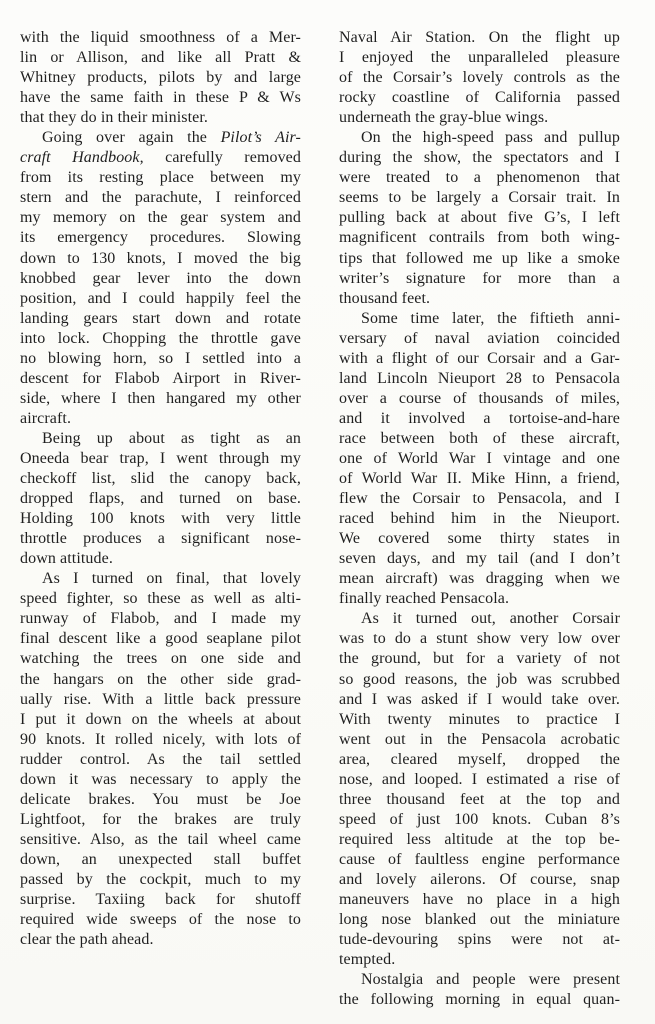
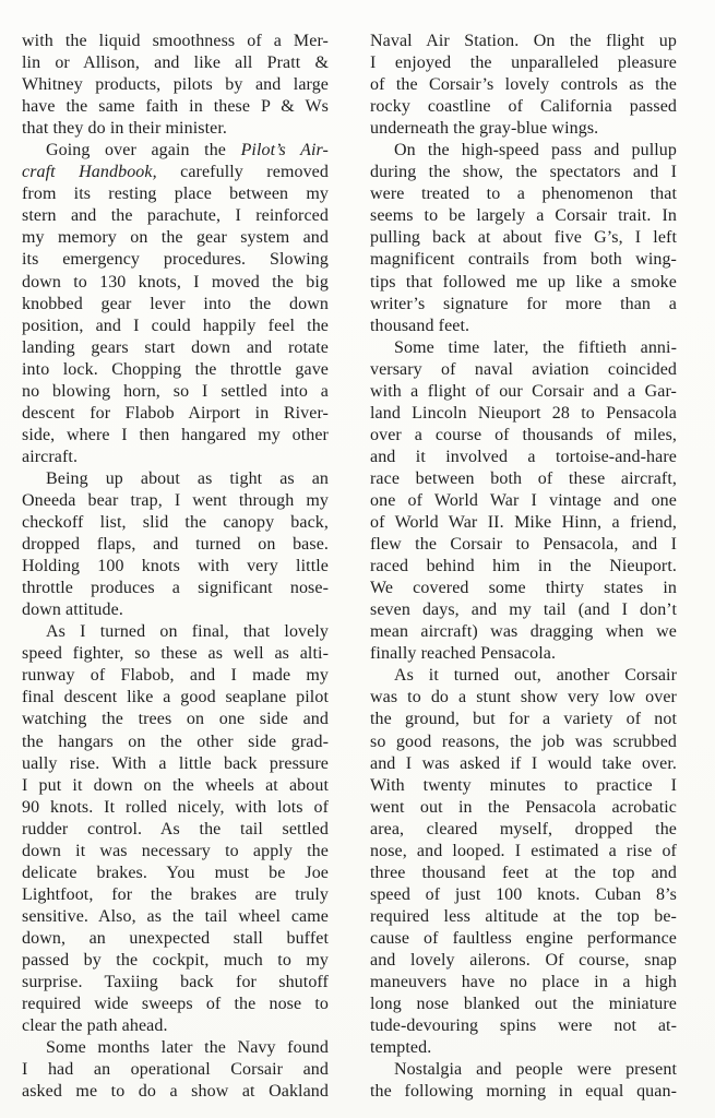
  with the liquid smoothness of a Mer-
  lin or Allison, and like all Pratt &
  Whitney products, pilots by and large
  have the same faith in these P & Ws
  that they do in their minister.
  Going over again the Pilot’s Air-
  craft Handbook, carefully removed
  from its resting place between my
  stern and the parachute, I reinforced
  my memory on the gear system and
  its emergency procedures. Slowing
  down to 130 knots, I moved the big
  knobbed gear lever into the down
  position, and I could happily feel the
  landing gears start down and rotate
  into lock. Chopping the throttle gave
  no blowing horn, so I settled into a
  descent for Flabob Airport in River-
  side, where I then hangared my other
  aircraft.
  Being up about as tight as an
  Oneeda bear trap, I went through my
  checkoff list, slid the canopy back,
  dropped flaps, and turned on base.
  Holding 100 knots with very little
  throttle produces a significant nose-
  down attitude.
  As I turned on final, that lovely
  speed fighter, so these as well as alti-
  runway of Flabob, and I made my
  final descent like a good seaplane pilot
  watching the trees on one side and
  the hangars on the other side grad-
  ually rise. With a little back pressure
  I put it down on the wheels at about
  90 knots. It rolled nicely, with lots of
  rudder control. As the tail settled
  down it was necessary to apply the
  delicate brakes. You must be Joe
  Lightfoot, for the brakes are truly
  sensitive. Also, as the tail wheel came
  down, an unexpected stall buffet
  passed by the cockpit, much to my
  surprise. Taxiing back for shutoff
  required wide sweeps of the nose to
  clear the path ahead.
+ Some months later the Navy found
+ I had an operational Corsair and
+ asked me to do a show at Oakland
  Naval Air Station. On the flight up
  I enjoyed the unparalleled pleasure
  of the Corsair’s lovely controls as the
  rocky coastline of California passed
  underneath the gray-blue wings.
  On the high-speed pass and pullup
  during the show, the spectators and I
  were treated to a phenomenon that
  seems to be largely a Corsair trait. In
  pulling back at about five G’s, I left
  magnificent contrails from both wing-
  tips that followed me up like a smoke
  writer’s signature for more than a
  thousand feet.
  Some time later, the fiftieth anni-
  versary of naval aviation coincided
  with a flight of our Corsair and a Gar-
  land Lincoln Nieuport 28 to Pensacola
  over a course of thousands of miles,
  and it involved a tortoise-and-hare
  race between both of these aircraft,
  one of World War I vintage and one
  of World War II. Mike Hinn, a friend,
  flew the Corsair to Pensacola, and I
  raced behind him in the Nieuport.
  We covered some thirty states in
  seven days, and my tail (and I don’t
  mean aircraft) was dragging when we
  finally reached Pensacola.
  As it turned out, another Corsair
  was to do a stunt show very low over
  the ground, but for a variety of not
  so good reasons, the job was scrubbed
  and I was asked if I would take over.
  With twenty minutes to practice I
  went out in the Pensacola acrobatic
  area, cleared myself, dropped the
  nose, and looped. I estimated a rise of
  three thousand feet at the top and
  speed of just 100 knots. Cuban 8’s
  required less altitude at the top be-
  cause of faultless engine performance
  and lovely ailerons. Of course, snap
  maneuvers have no place in a high
  long nose blanked out the miniature
  tude-devouring spins were not at-
  tempted.
  Nostalgia and people were present
  the following morning in equal quan-
